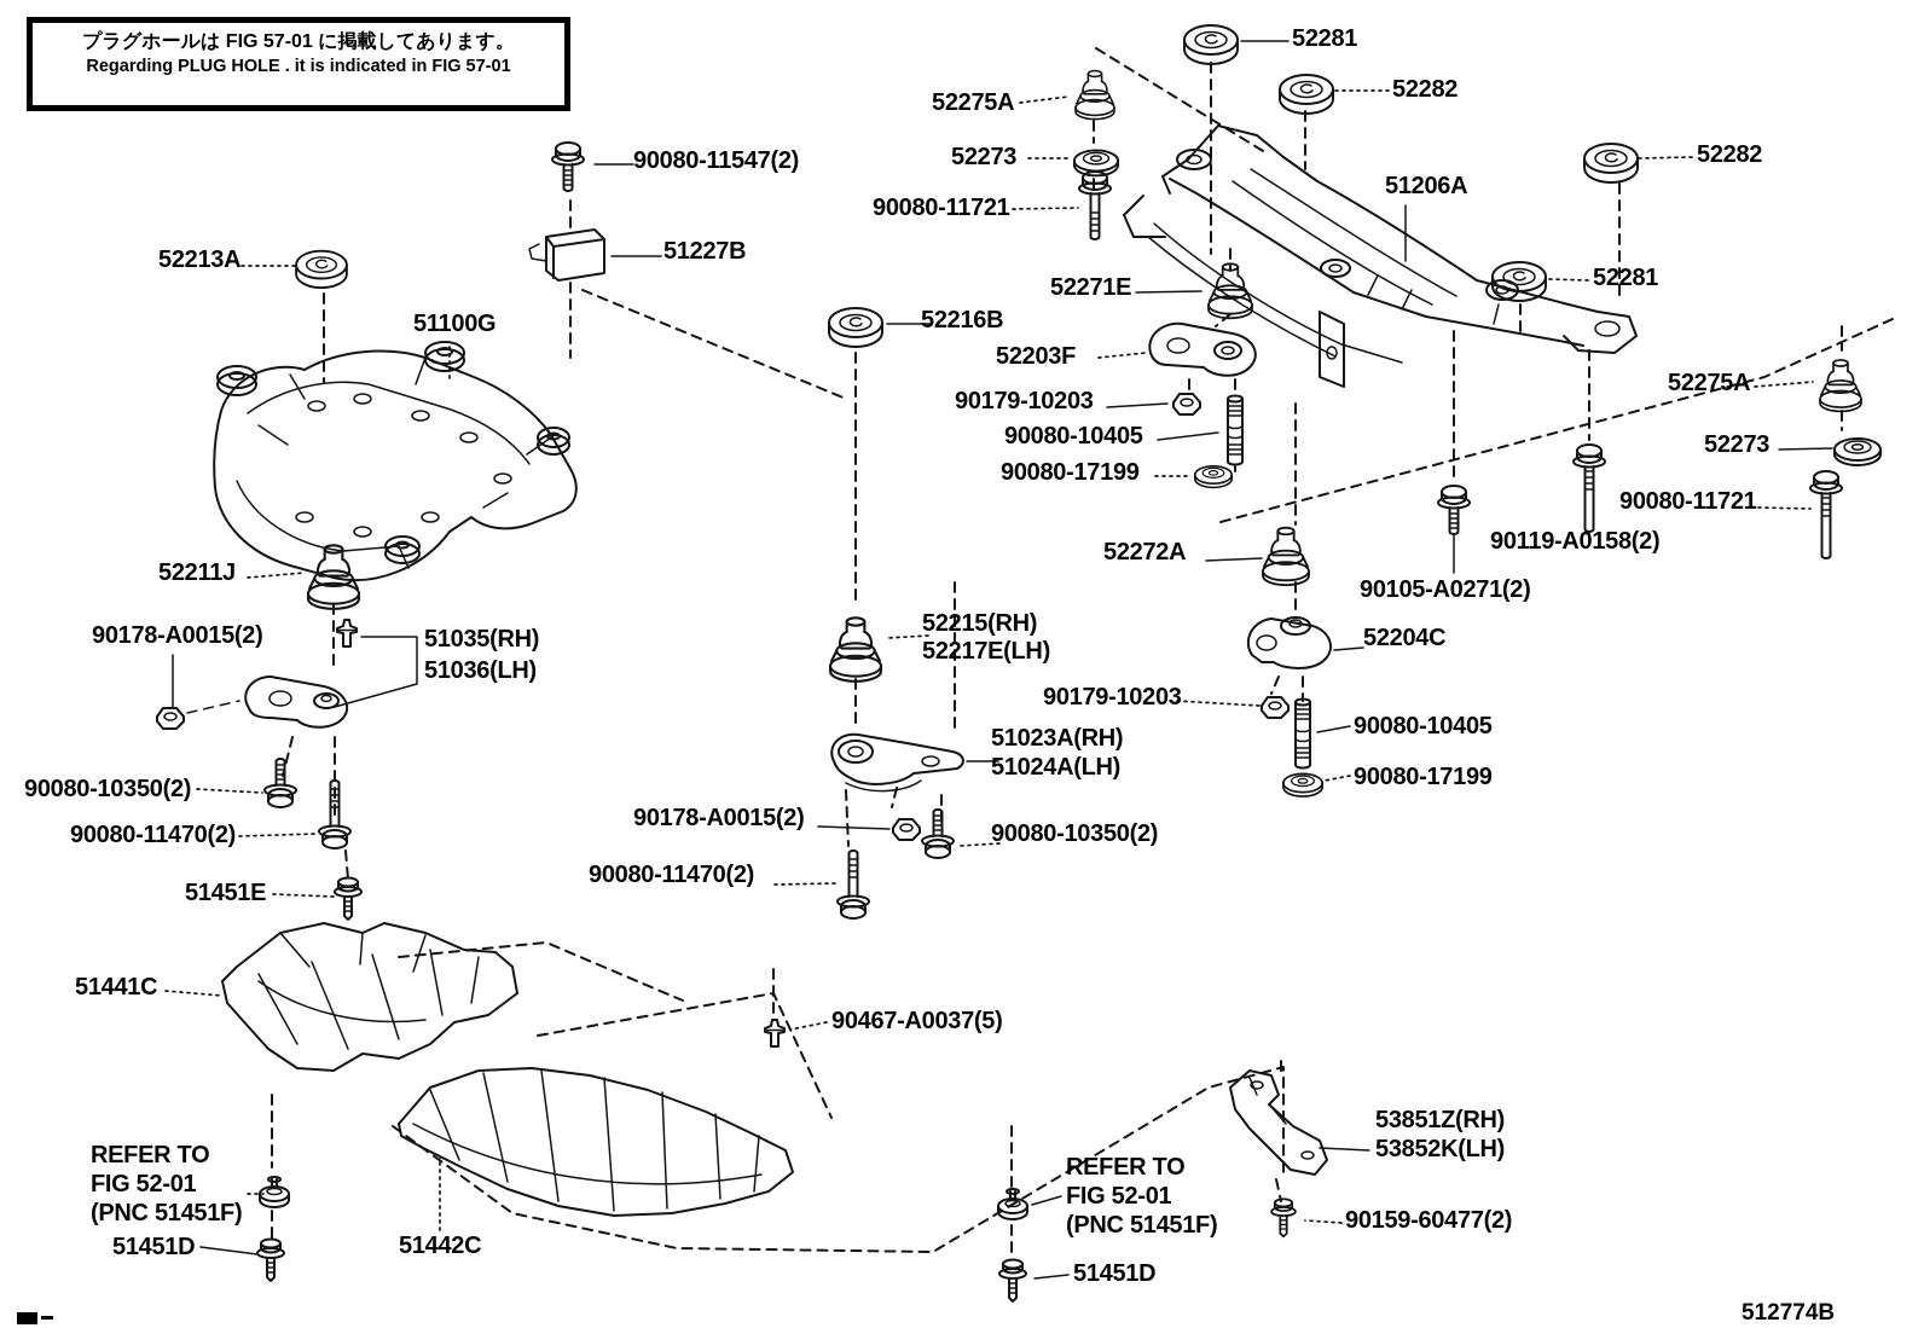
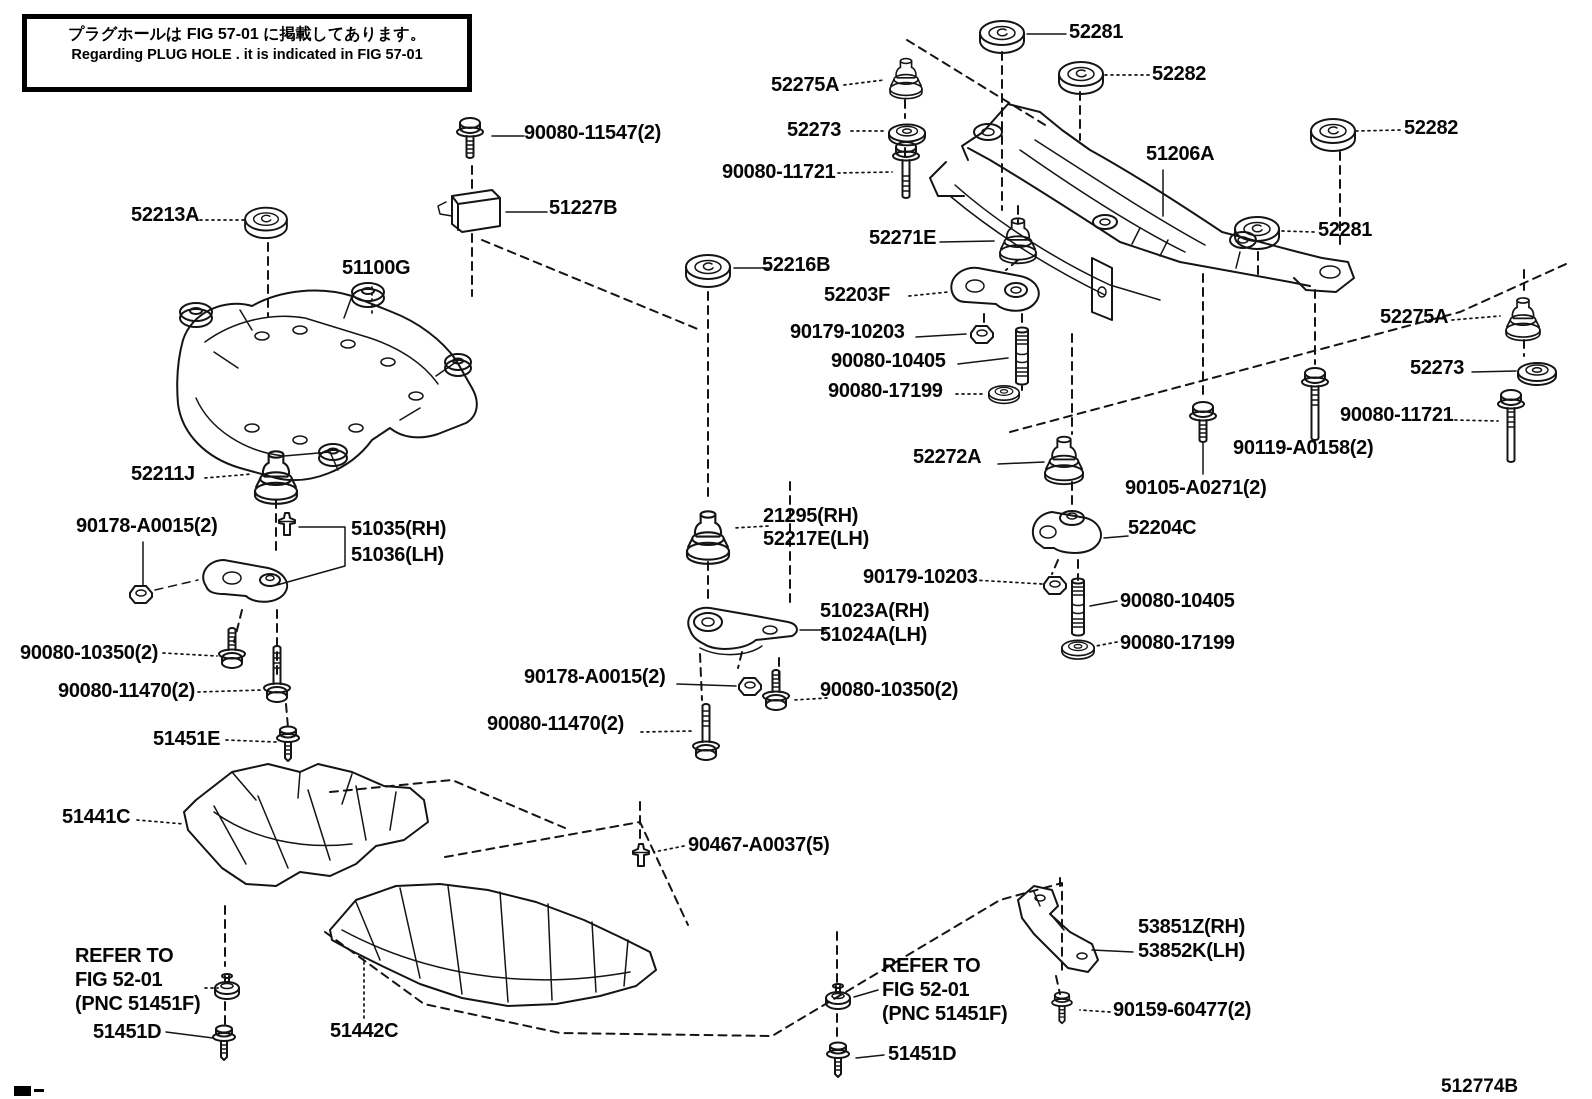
  プラグホールは FIG 57-01 に掲載してあります。
  Regarding PLUG HOLE . it is indicated in FIG 57-01
  90080-11547(2)
  51227B
  52213A
  51100G
  52211J
  90178-A0015(2)
  51035(RH)
  51036(LH)
  90080-10350(2)
  90080-11470(2)
  51451E
  51441C
  REFER TO
  FIG 52-01
  (PNC 51451F)
  51451D
  51442C
  90467-A0037(5)
  REFER TO
  FIG 52-01
  (PNC 51451F)
  51451D
  53851Z(RH)
  53852K(LH)
  90159-60477(2)
  52281
  52282
  52275A
  52273
  90080-11721
  51206A
  52271E
  52216B
  52203F
  90179-10203
  90080-10405
  90080-17199
  52282
  52281
  52275A
  52273
  90080-11721
  90119-A0158(2)
  90105-A0271(2)
  52272A
  52204C
  90179-10203
  90080-10405
  90080-17199
- 52215(RH)
+ 21295(RH)
  52217E(LH)
  51023A(RH)
  51024A(LH)
  90178-A0015(2)
  90080-10350(2)
  90080-11470(2)
  512774B
